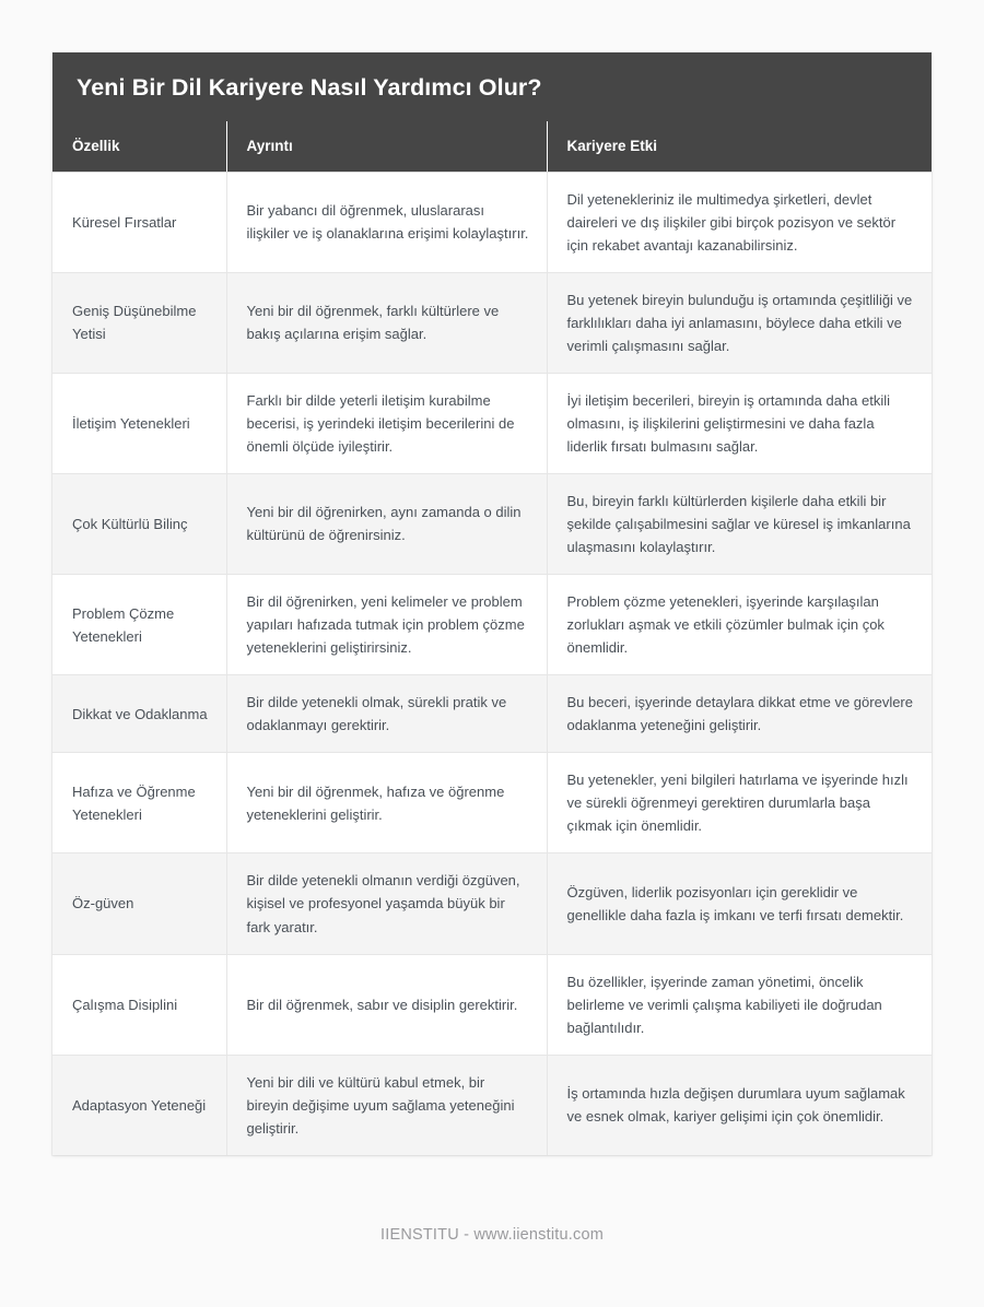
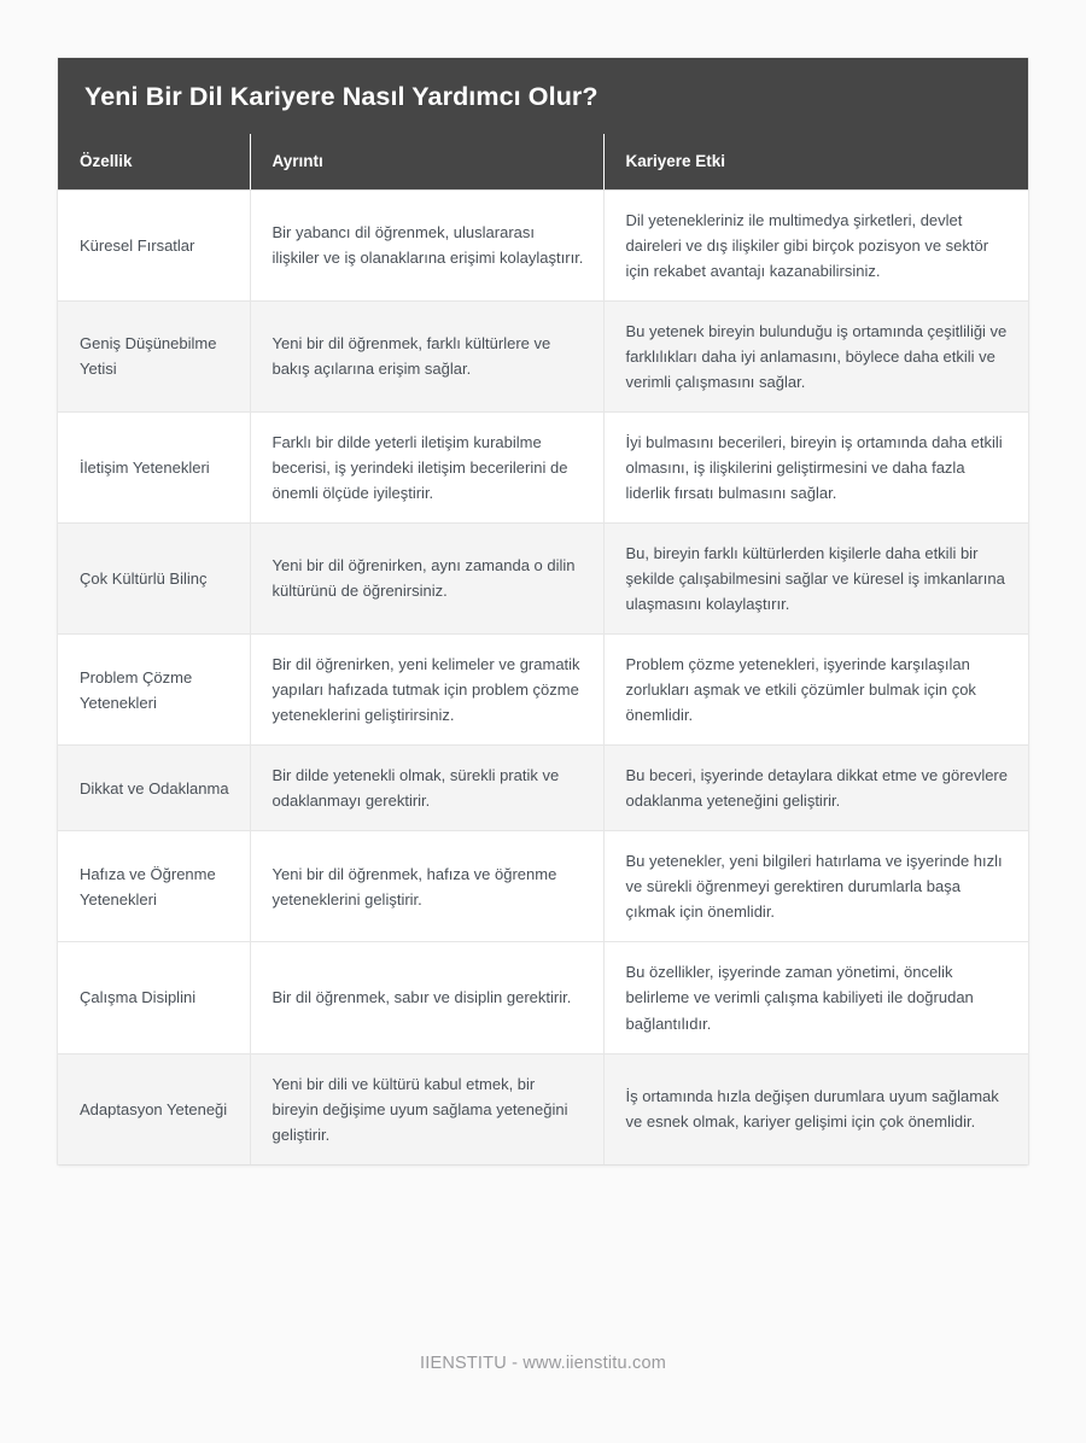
  Yeni Bir Dil Kariyere Nasıl Yardımcı Olur?
  Özellik	Ayrıntı	Kariyere Etki
  Küresel Fırsatlar	Bir yabancı dil öğrenmek, uluslararası ilişkiler ve iş olanaklarına erişimi kolaylaştırır.	Dil yetenekleriniz ile multimedya şirketleri, devlet daireleri ve dış ilişkiler gibi birçok pozisyon ve sektör için rekabet avantajı kazanabilirsiniz.
  Geniş Düşünebilme Yetisi	Yeni bir dil öğrenmek, farklı kültürlere ve bakış açılarına erişim sağlar.	Bu yetenek bireyin bulunduğu iş ortamında çeşitliliği ve farklılıkları daha iyi anlamasını, böylece daha etkili ve verimli çalışmasını sağlar.
- İletişim Yetenekleri	Farklı bir dilde yeterli iletişim kurabilme becerisi, iş yerindeki iletişim becerilerini de önemli ölçüde iyileştirir.	İyi iletişim becerileri, bireyin iş ortamında daha etkili olmasını, iş ilişkilerini geliştirmesini ve daha fazla liderlik fırsatı bulmasını sağlar.
+ İletişim Yetenekleri	Farklı bir dilde yeterli iletişim kurabilme becerisi, iş yerindeki iletişim becerilerini de önemli ölçüde iyileştirir.	İyi bulmasını becerileri, bireyin iş ortamında daha etkili olmasını, iş ilişkilerini geliştirmesini ve daha fazla liderlik fırsatı bulmasını sağlar.
  Çok Kültürlü Bilinç	Yeni bir dil öğrenirken, aynı zamanda o dilin kültürünü de öğrenirsiniz.	Bu, bireyin farklı kültürlerden kişilerle daha etkili bir şekilde çalışabilmesini sağlar ve küresel iş imkanlarına ulaşmasını kolaylaştırır.
- Problem Çözme Yetenekleri	Bir dil öğrenirken, yeni kelimeler ve problem yapıları hafızada tutmak için problem çözme yeteneklerini geliştirirsiniz.	Problem çözme yetenekleri, işyerinde karşılaşılan zorlukları aşmak ve etkili çözümler bulmak için çok önemlidir.
+ Problem Çözme Yetenekleri	Bir dil öğrenirken, yeni kelimeler ve gramatik yapıları hafızada tutmak için problem çözme yeteneklerini geliştirirsiniz.	Problem çözme yetenekleri, işyerinde karşılaşılan zorlukları aşmak ve etkili çözümler bulmak için çok önemlidir.
  Dikkat ve Odaklanma	Bir dilde yetenekli olmak, sürekli pratik ve odaklanmayı gerektirir.	Bu beceri, işyerinde detaylara dikkat etme ve görevlere odaklanma yeteneğini geliştirir.
  Hafıza ve Öğrenme Yetenekleri	Yeni bir dil öğrenmek, hafıza ve öğrenme yeteneklerini geliştirir.	Bu yetenekler, yeni bilgileri hatırlama ve işyerinde hızlı ve sürekli öğrenmeyi gerektiren durumlarla başa çıkmak için önemlidir.
- Öz-güven	Bir dilde yetenekli olmanın verdiği özgüven, kişisel ve profesyonel yaşamda büyük bir fark yaratır.	Özgüven, liderlik pozisyonları için gereklidir ve genellikle daha fazla iş imkanı ve terfi fırsatı demektir.
  Çalışma Disiplini	Bir dil öğrenmek, sabır ve disiplin gerektirir.	Bu özellikler, işyerinde zaman yönetimi, öncelik belirleme ve verimli çalışma kabiliyeti ile doğrudan bağlantılıdır.
  Adaptasyon Yeteneği	Yeni bir dili ve kültürü kabul etmek, bir bireyin değişime uyum sağlama yeteneğini geliştirir.	İş ortamında hızla değişen durumlara uyum sağlamak ve esnek olmak, kariyer gelişimi için çok önemlidir.
  IIENSTITU - www.iienstitu.com
